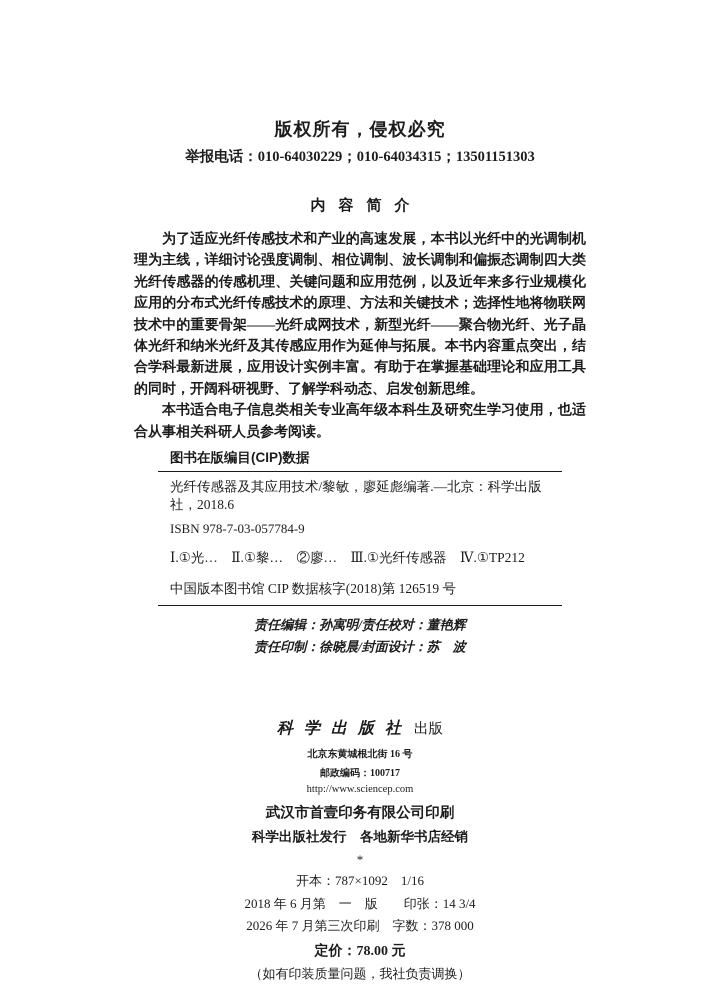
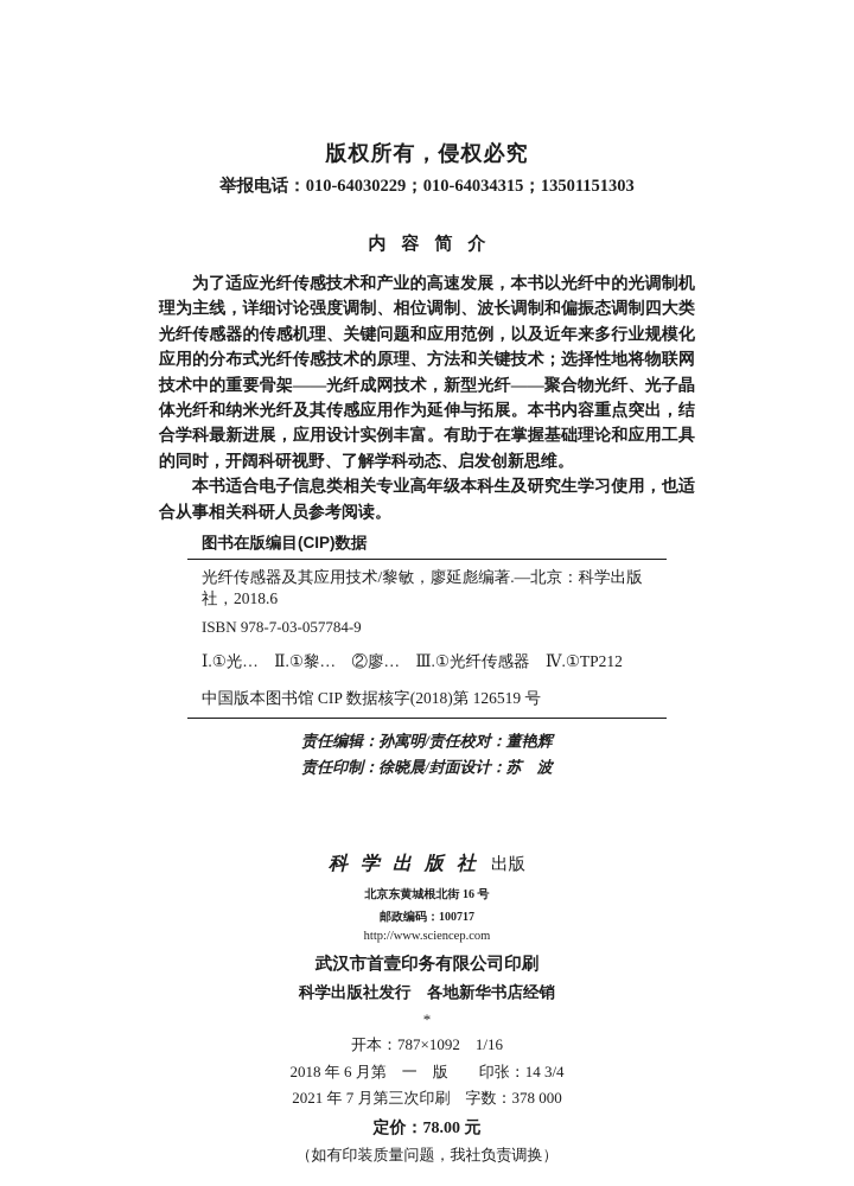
  版权所有，侵权必究
  举报电话：010-64030229；010-64034315；13501151303
  内容简介
  为了适应光纤传感技术和产业的高速发展，本书以光纤中的光调制机理为主线，详细讨论强度调制、相位调制、波长调制和偏振态调制四大类光纤传感器的传感机理、关键问题和应用范例，以及近年来多行业规模化应用的分布式光纤传感技术的原理、方法和关键技术；选择性地将物联网技术中的重要骨架——光纤成网技术，新型光纤——聚合物光纤、光子晶体光纤和纳米光纤及其传感应用作为延伸与拓展。本书内容重点突出，结合学科最新进展，应用设计实例丰富。有助于在掌握基础理论和应用工具的同时，开阔科研视野、了解学科动态、启发创新思维。
  本书适合电子信息类相关专业高年级本科生及研究生学习使用，也适合从事相关科研人员参考阅读。
  图书在版编目(CIP)数据
  光纤传感器及其应用技术/黎敏，廖延彪编著.—北京：科学出版社，2018.6
  ISBN 978-7-03-057784-9
  Ⅰ.①光… Ⅱ.①黎… ②廖… Ⅲ.①光纤传感器 Ⅳ.①TP212
  中国版本图书馆 CIP 数据核字(2018)第 126519 号
  责任编辑：孙寓明/责任校对：董艳辉
  责任印制：徐晓晨/封面设计：苏 波
  科学出版社 出版
  北京东黄城根北街 16 号
  邮政编码：100717
  http://www.sciencep.com
  武汉市首壹印务有限公司印刷
  科学出版社发行 各地新华书店经销
  *
  开本：787×1092 1/16
  2018 年 6 月第 一 版 印张：14 3/4
- 2026 年 7 月第三次印刷 字数：378 000
+ 2021 年 7 月第三次印刷 字数：378 000
  定价：78.00 元
  （如有印装质量问题，我社负责调换）
